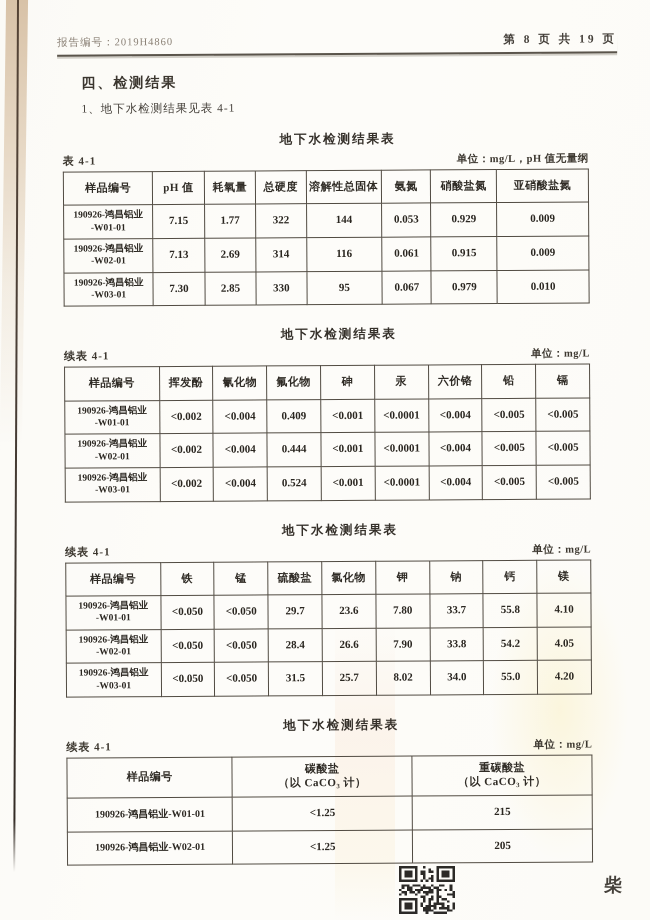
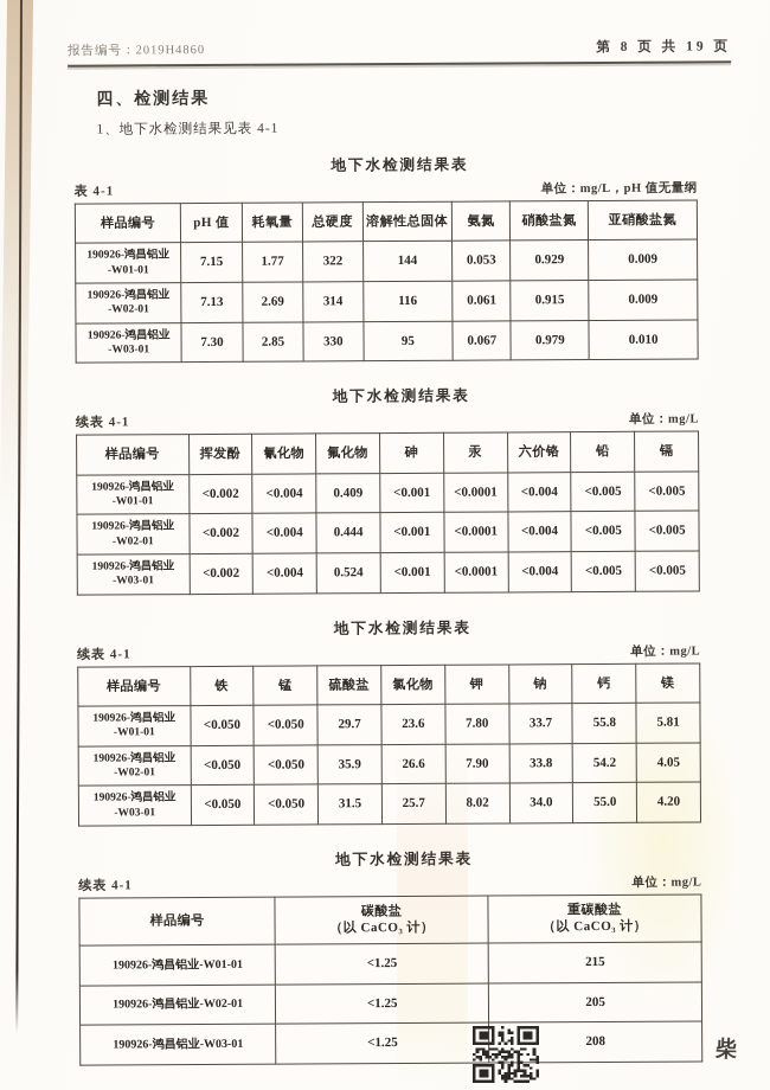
  报告编号：2019H4860
  第 8 页 共 19 页
  四、检测结果
  1、地下水检测结果见表 4-1
  地下水检测结果表
  表 4-1
  单位：mg/L，pH 值无量纲
  样品编号	pH 值	耗氧量	总硬度	溶解性总固体	氨氮	硝酸盐氮	亚硝酸盐氮
  190926-鸿昌铝业-W01-01	7.15	1.77	322	144	0.053	0.929	0.009
  190926-鸿昌铝业-W02-01	7.13	2.69	314	116	0.061	0.915	0.009
  190926-鸿昌铝业-W03-01	7.30	2.85	330	95	0.067	0.979	0.010
  地下水检测结果表
  续表 4-1
  单位：mg/L
  样品编号	挥发酚	氰化物	氟化物	砷	汞	六价铬	铅	镉
  190926-鸿昌铝业-W01-01	<0.002	<0.004	0.409	<0.001	<0.0001	<0.004	<0.005	<0.005
  190926-鸿昌铝业-W02-01	<0.002	<0.004	0.444	<0.001	<0.0001	<0.004	<0.005	<0.005
  190926-鸿昌铝业-W03-01	<0.002	<0.004	0.524	<0.001	<0.0001	<0.004	<0.005	<0.005
  地下水检测结果表
  续表 4-1
  单位：mg/L
  样品编号	铁	锰	硫酸盐	氯化物	钾	钠	钙	镁
- 190926-鸿昌铝业-W01-01	<0.050	<0.050	29.7	23.6	7.80	33.7	55.8	4.10
+ 190926-鸿昌铝业-W01-01	<0.050	<0.050	29.7	23.6	7.80	33.7	55.8	5.81
- 190926-鸿昌铝业-W02-01	<0.050	<0.050	28.4	26.6	7.90	33.8	54.2	4.05
+ 190926-鸿昌铝业-W02-01	<0.050	<0.050	35.9	26.6	7.90	33.8	54.2	4.05
  190926-鸿昌铝业-W03-01	<0.050	<0.050	31.5	25.7	8.02	34.0	55.0	4.20
  地下水检测结果表
  续表 4-1
  单位：mg/L
  样品编号	碳酸盐（以 CaCO₃ 计）	重碳酸盐（以 CaCO₃ 计）
  190926-鸿昌铝业-W01-01	<1.25	215
  190926-鸿昌铝业-W02-01	<1.25	205
+ 190926-鸿昌铝业-W03-01	<1.25	208
